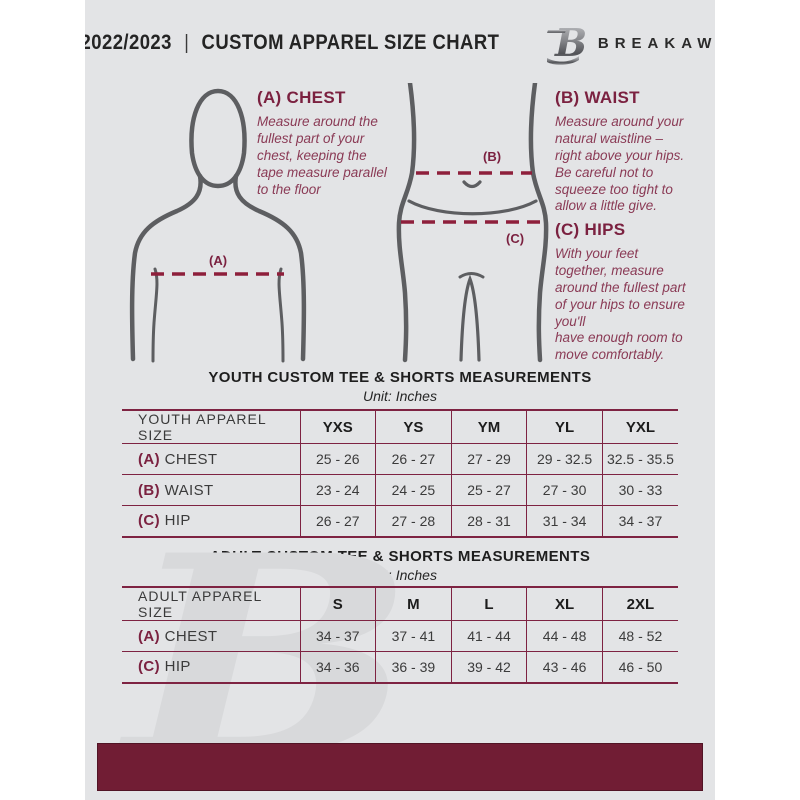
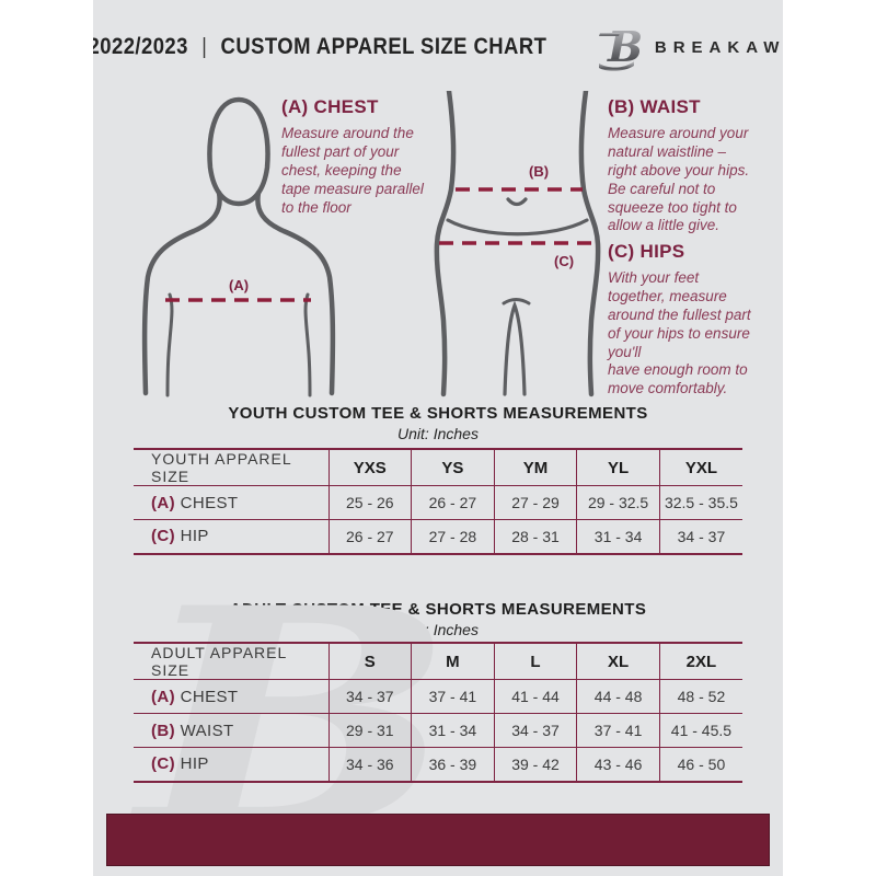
  2022/2023
  |
  CUSTOM APPAREL SIZE CHART
  B
  BREAKAW
  (A)
  (B)
  (C)
  (A) CHEST
  Measure around the
  fullest part of your
  chest, keeping the
  tape measure parallel
  to the floor
  (B) WAIST
  Measure around your
  natural waistline –
  right above your hips.
  Be careful not to
  squeeze too tight to
  allow a little give.
  (C) HIPS
  With your feet
  together, measure
  around the fullest part
  of your hips to ensure
  you'll
  have enough room to
  move comfortably.
  B
  YOUTH CUSTOM TEE & SHORTS MEASUREMENTS
  Unit: Inches
  YOUTH APPAREL SIZE	YXS	YS	YM	YL	YXL
  (A) CHEST	25 - 26	26 - 27	27 - 29	29 - 32.5	32.5 - 35.5
- (B) WAIST	23 - 24	24 - 25	25 - 27	27 - 30	30 - 33
  (C) HIP	26 - 27	27 - 28	28 - 31	31 - 34	34 - 37
  ADULT CUSTOM TEE & SHORTS MEASUREMENTS
  Unit: Inches
  ADULT APPAREL SIZE	S	M	L	XL	2XL
  (A) CHEST	34 - 37	37 - 41	41 - 44	44 - 48	48 - 52
+ (B) WAIST	29 - 31	31 - 34	34 - 37	37 - 41	41 - 45.5
  (C) HIP	34 - 36	36 - 39	39 - 42	43 - 46	46 - 50
